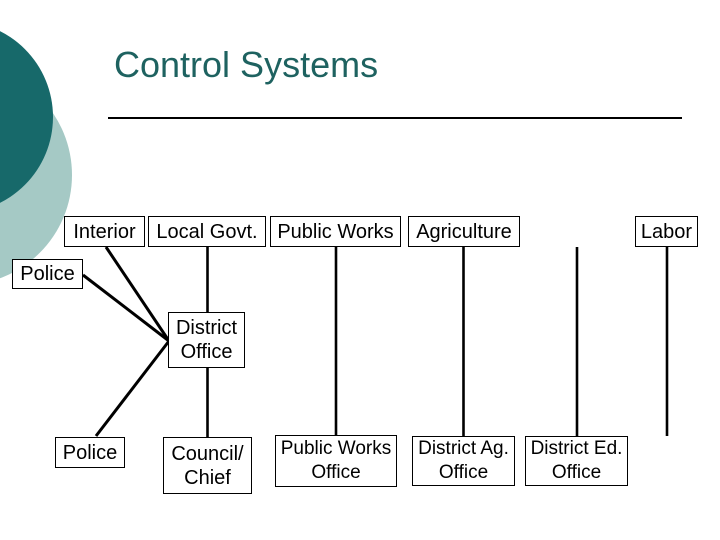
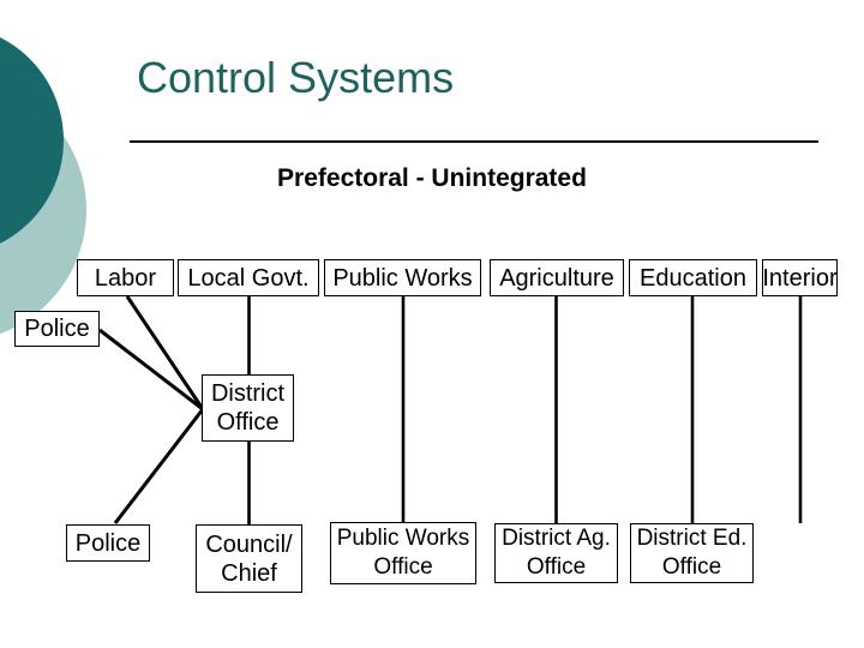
  Control Systems
+ Prefectoral - Unintegrated
- Interior
+ Labor
  Local Govt.
  Public Works
  Agriculture
+ Education
- Labor
+ Interior
  Police
  District Office
  Police
  Council/ Chief
  Public Works Office
  District Ag. Office
  District Ed. Office
